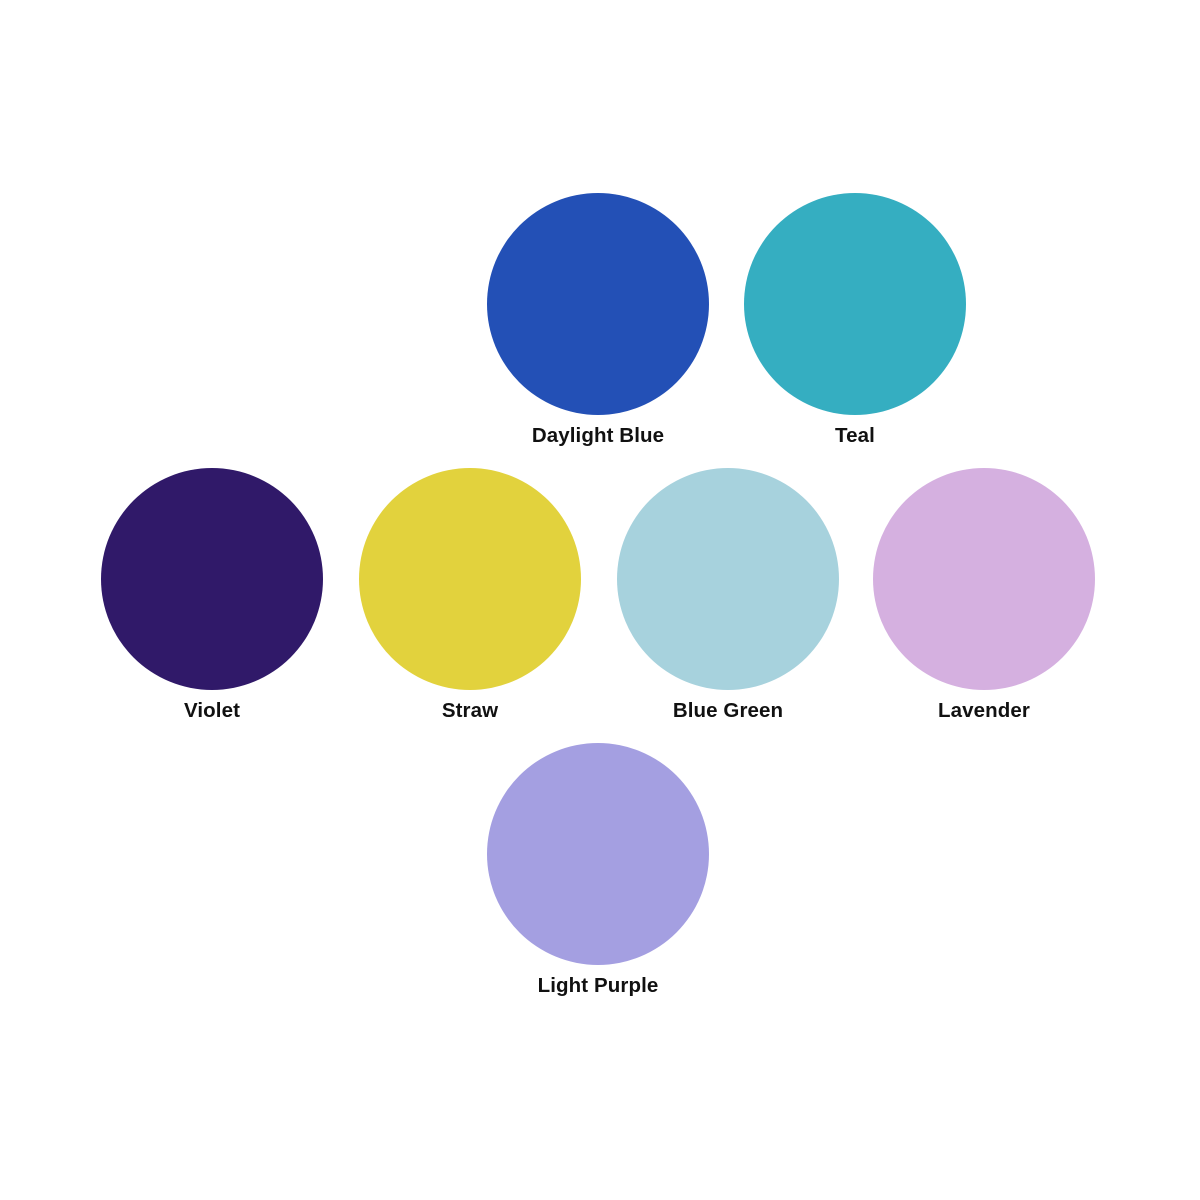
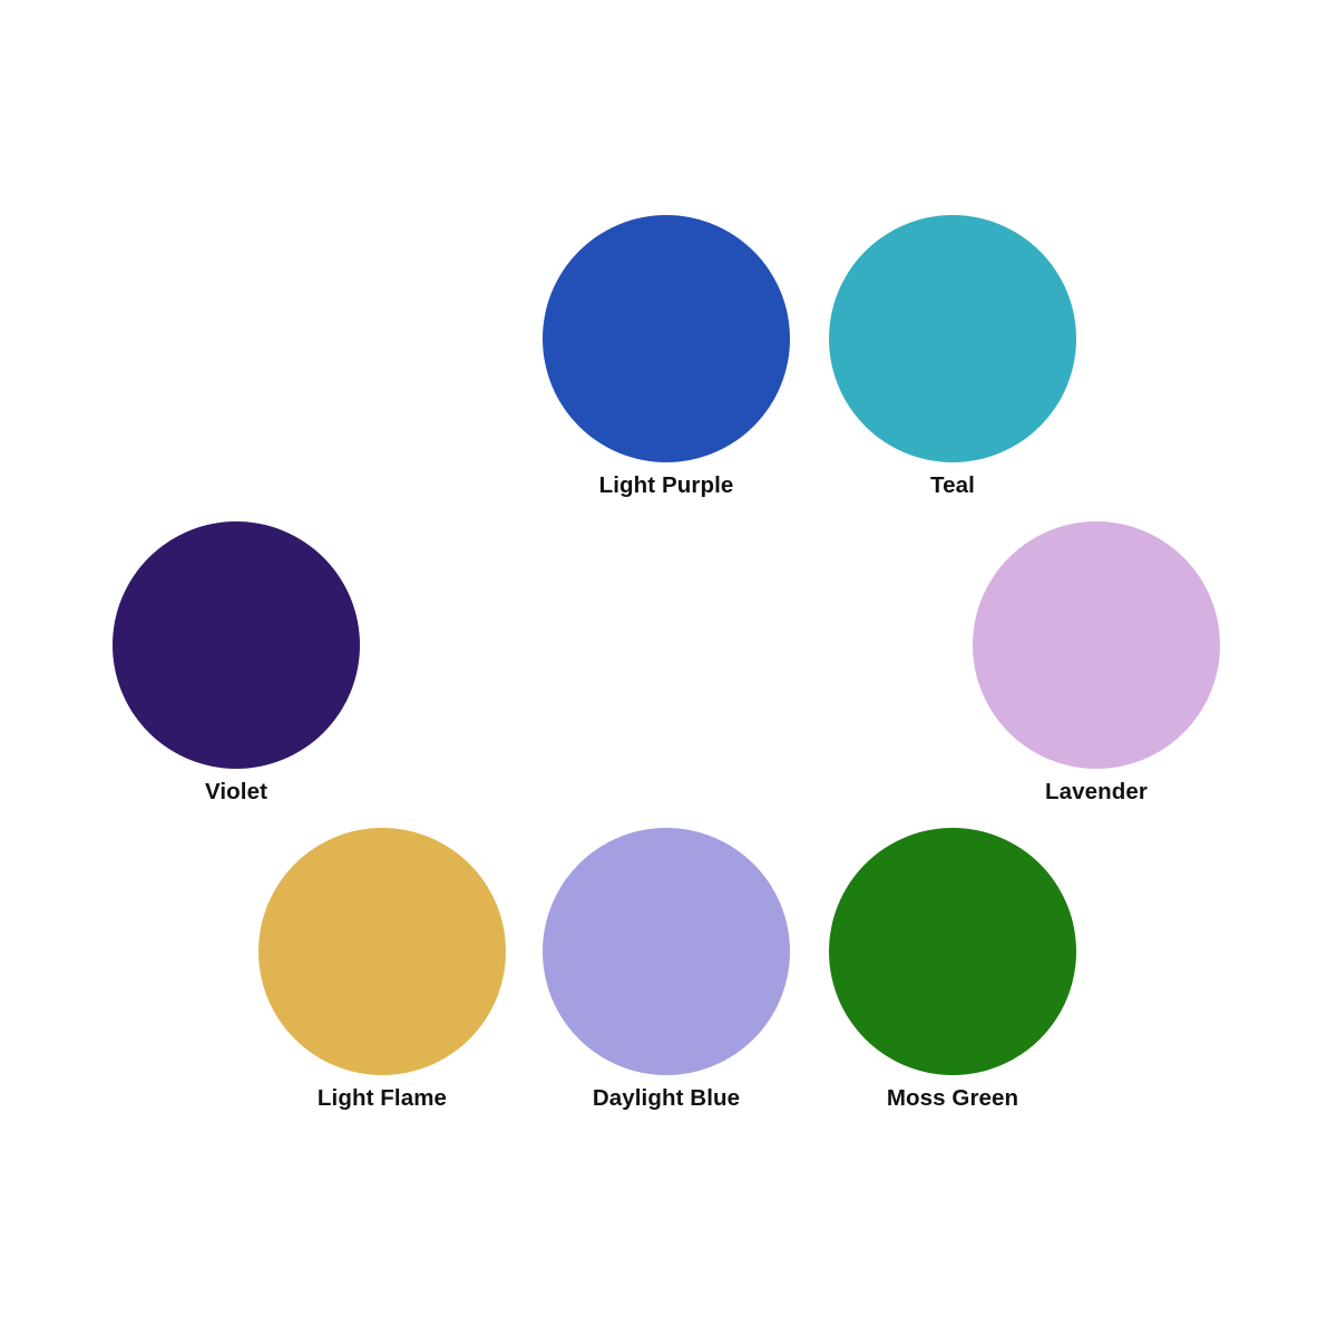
- Daylight Blue
+ Light Purple
  Teal
  Violet
- Straw
- Blue Green
  Lavender
+ Light Flame
- Light Purple
+ Daylight Blue
+ Moss Green
